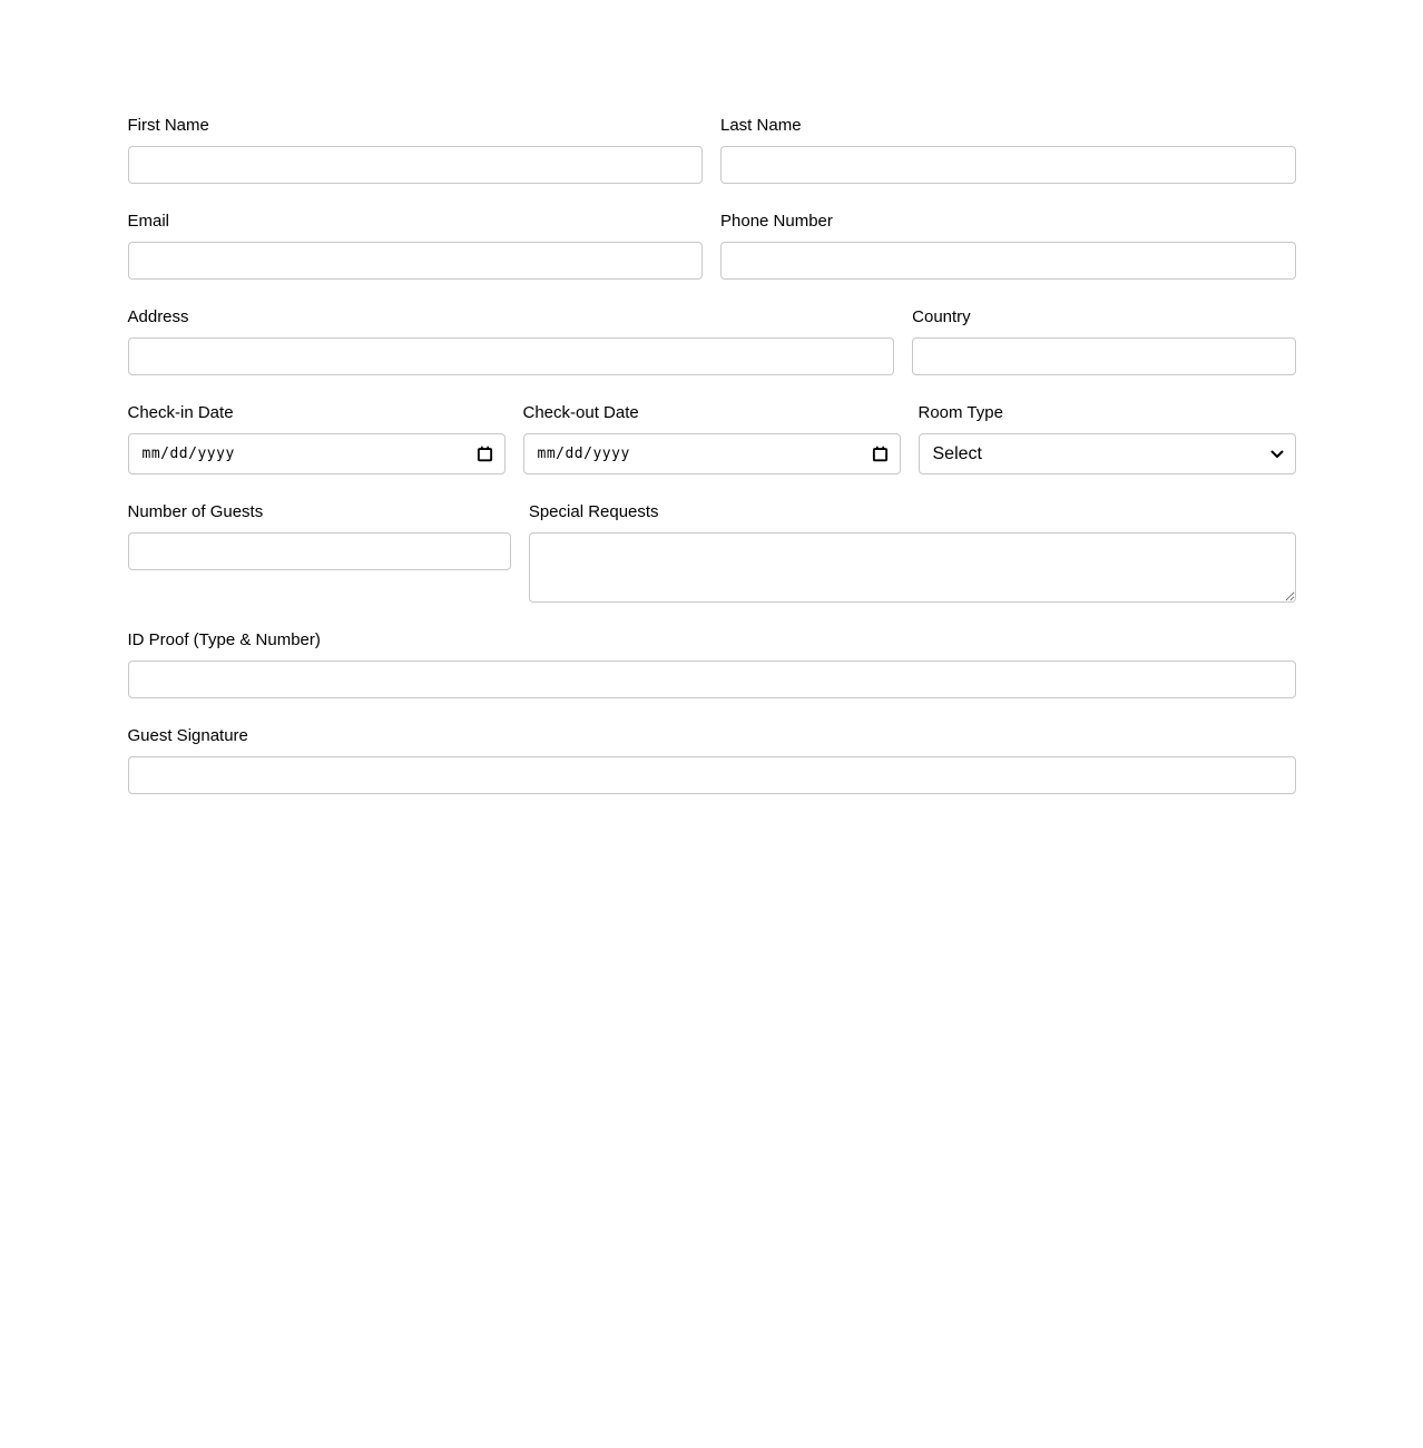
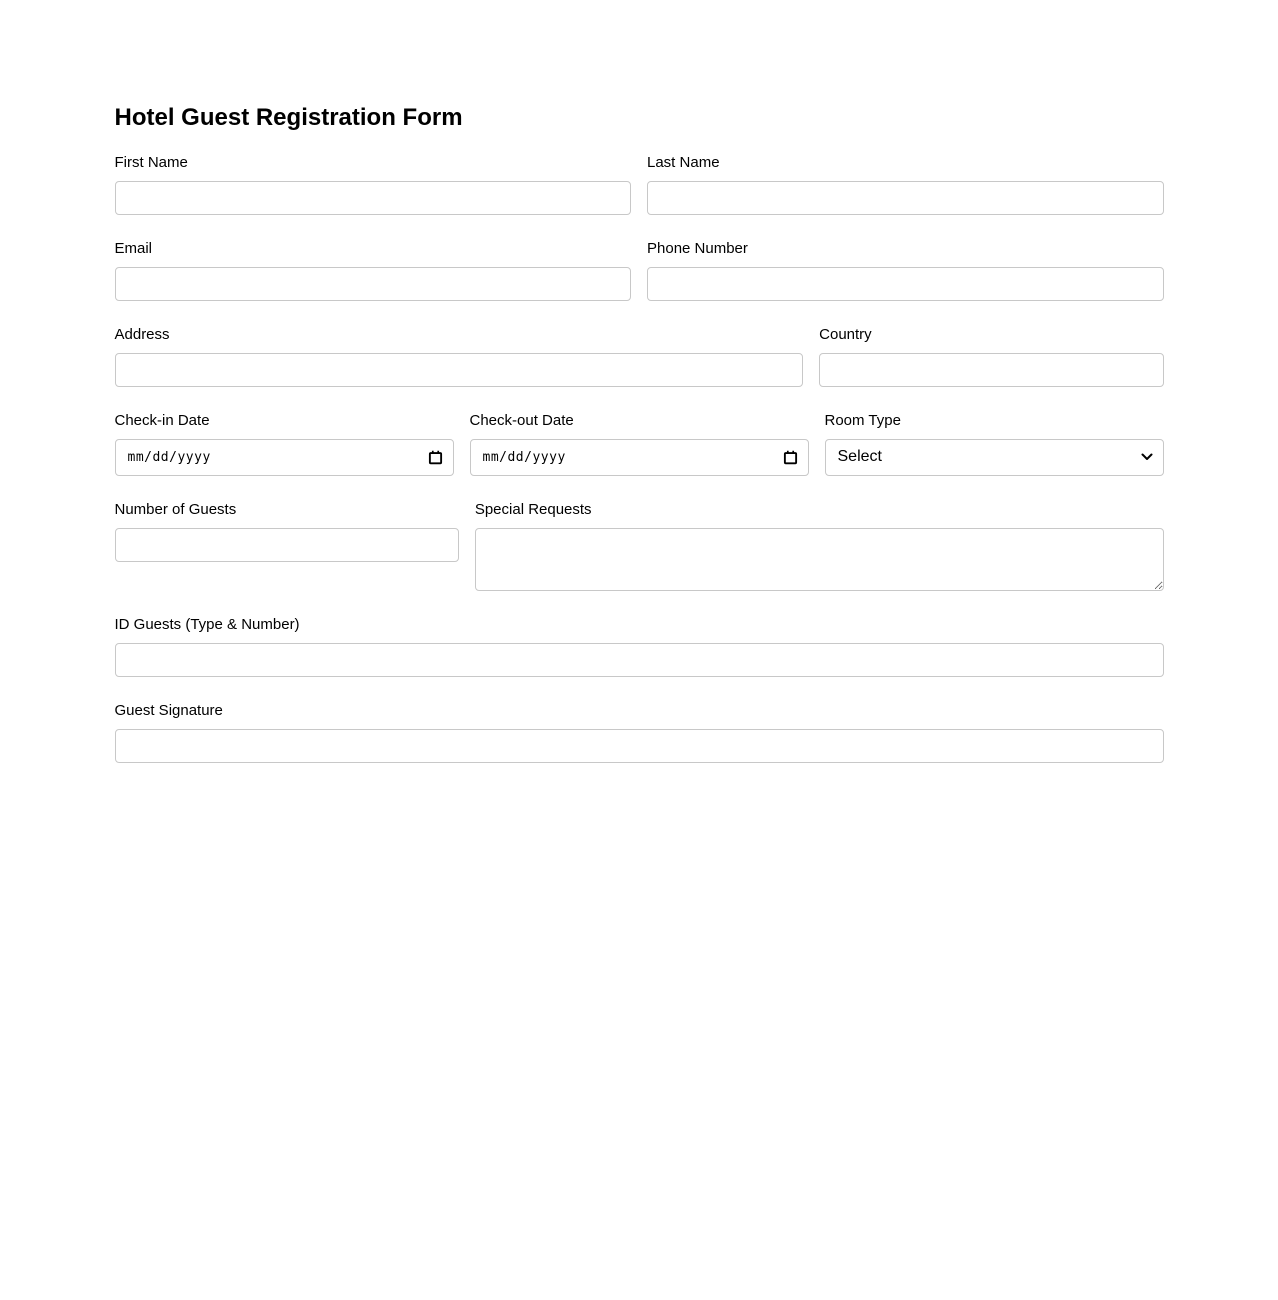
+ Hotel Guest Registration Form
  First Name
  Last Name
  Email
  Phone Number
  Address
  Country
  Check-in Date
  mm/dd/yyyy
  Check-out Date
  mm/dd/yyyy
  Room Type
  Select
  Number of Guests
  Special Requests
- ID Proof (Type & Number)
+ ID Guests (Type & Number)
  Guest Signature
